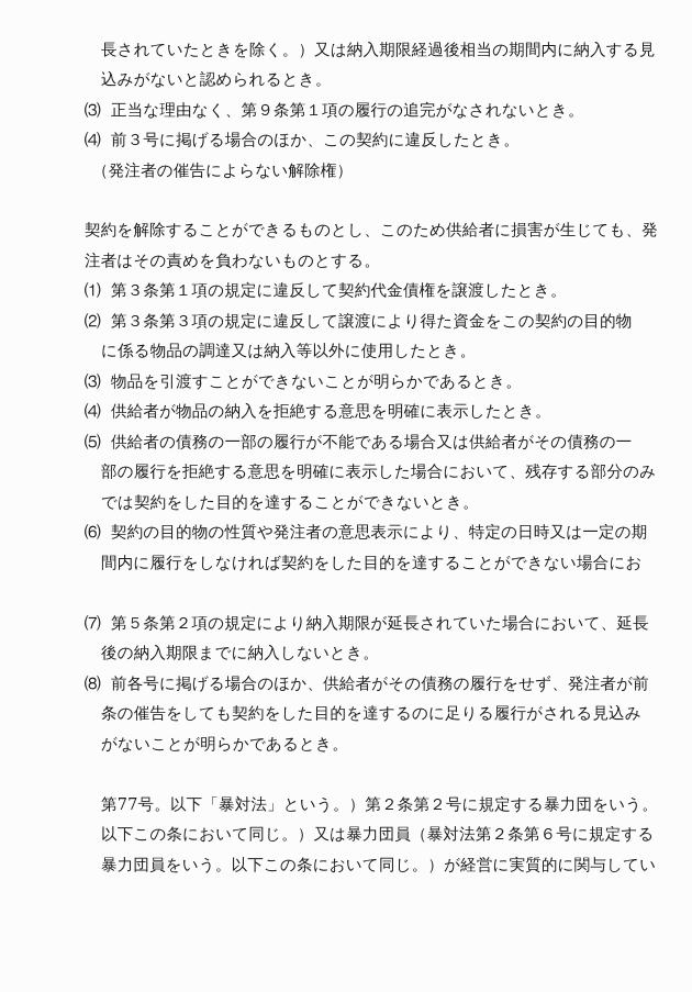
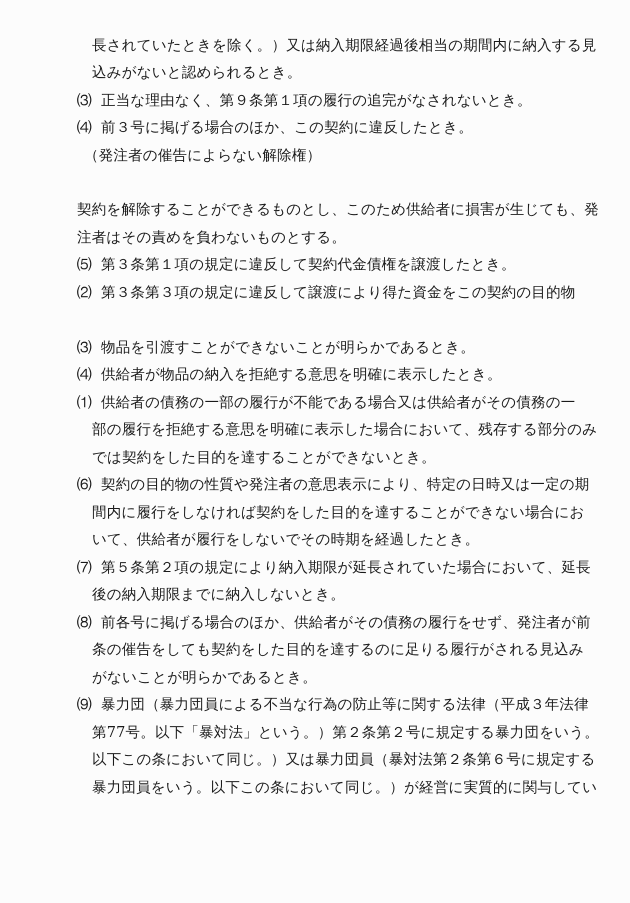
  長されていたときを除く。）又は納入期限経過後相当の期間内に納入する見
  込みがないと認められるとき。
  ⑶ 正当な理由なく、第９条第１項の履行の追完がなされないとき。
  ⑷ 前３号に掲げる場合のほか、この契約に違反したとき。
  （発注者の催告によらない解除権）
  契約を解除することができるものとし、このため供給者に損害が生じても、発
  注者はその責めを負わないものとする。
- ⑴ 第３条第１項の規定に違反して契約代金債権を譲渡したとき。
+ ⑸ 第３条第１項の規定に違反して契約代金債権を譲渡したとき。
  ⑵ 第３条第３項の規定に違反して譲渡により得た資金をこの契約の目的物
- に係る物品の調達又は納入等以外に使用したとき。
  ⑶ 物品を引渡すことができないことが明らかであるとき。
  ⑷ 供給者が物品の納入を拒絶する意思を明確に表示したとき。
- ⑸ 供給者の債務の一部の履行が不能である場合又は供給者がその債務の一
+ ⑴ 供給者の債務の一部の履行が不能である場合又は供給者がその債務の一
  部の履行を拒絶する意思を明確に表示した場合において、残存する部分のみ
  では契約をした目的を達することができないとき。
  ⑹ 契約の目的物の性質や発注者の意思表示により、特定の日時又は一定の期
  間内に履行をしなければ契約をした目的を達することができない場合にお
+ いて、供給者が履行をしないでその時期を経過したとき。
  ⑺ 第５条第２項の規定により納入期限が延長されていた場合において、延長
  後の納入期限までに納入しないとき。
  ⑻ 前各号に掲げる場合のほか、供給者がその債務の履行をせず、発注者が前
  条の催告をしても契約をした目的を達するのに足りる履行がされる見込み
  がないことが明らかであるとき。
+ ⑼ 暴力団（暴力団員による不当な行為の防止等に関する法律（平成３年法律
  第77号。以下「暴対法」という。）第２条第２号に規定する暴力団をいう。
  以下この条において同じ。）又は暴力団員（暴対法第２条第６号に規定する
  暴力団員をいう。以下この条において同じ。）が経営に実質的に関与してい
